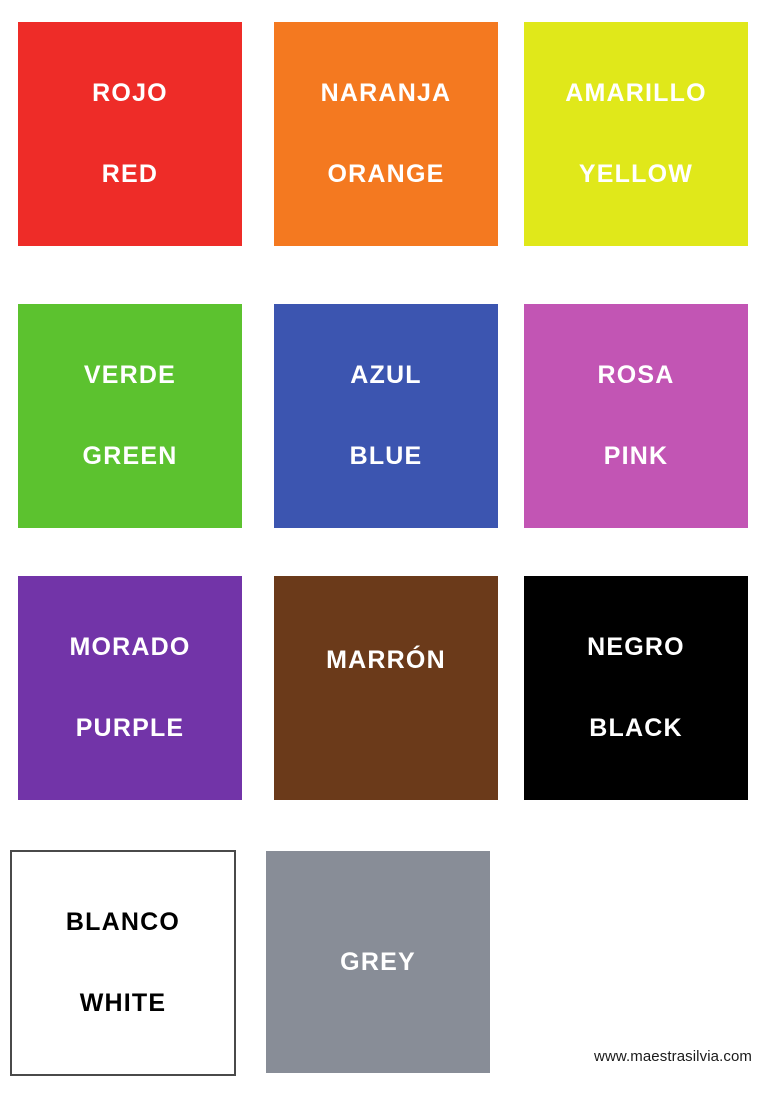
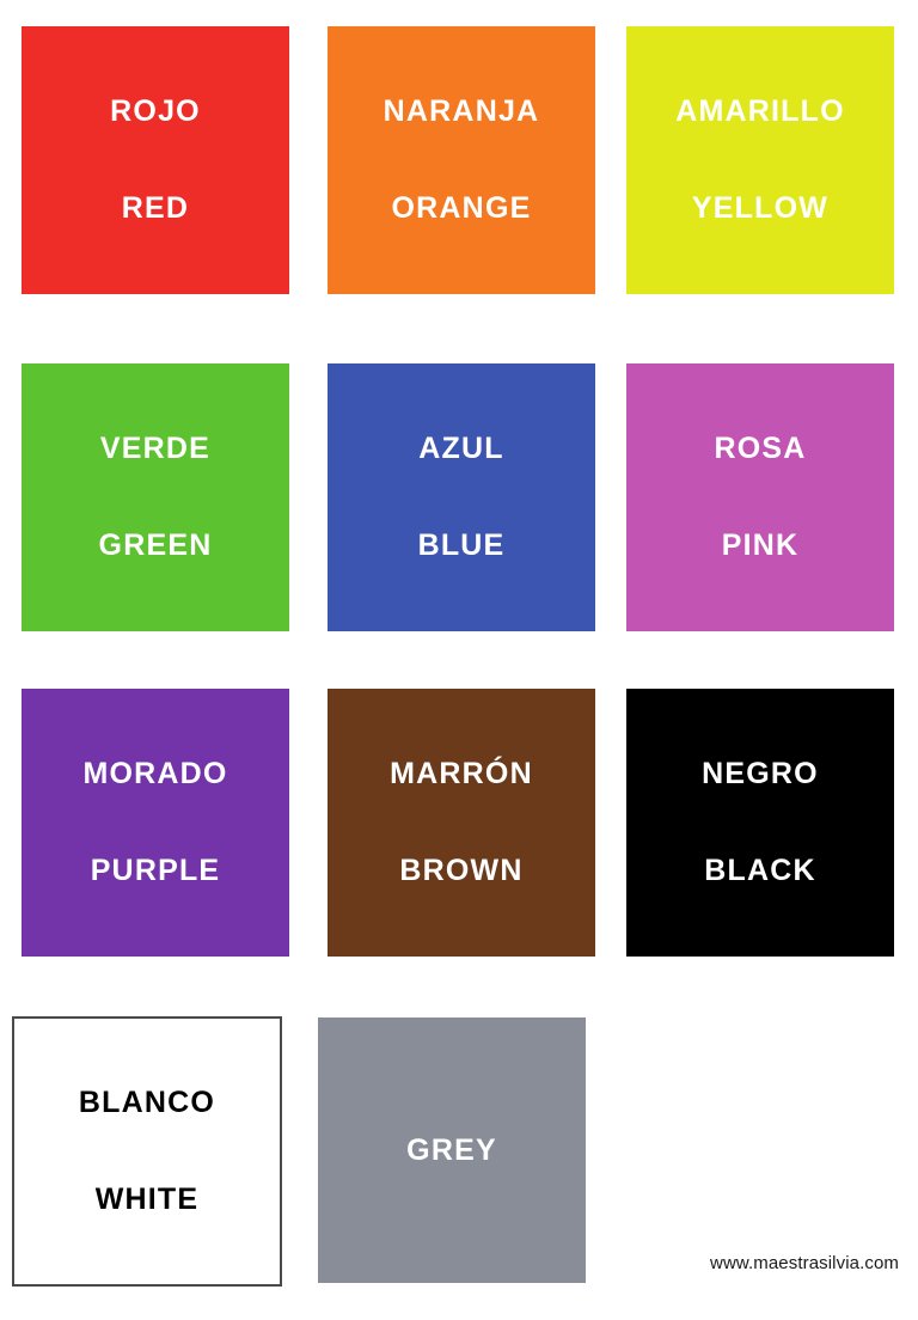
  ROJO
  RED
  NARANJA
  ORANGE
  AMARILLO
  YELLOW
  VERDE
  GREEN
  AZUL
  BLUE
  ROSA
  PINK
  MORADO
  PURPLE
  MARRÓN
+ BROWN
  NEGRO
  BLACK
  BLANCO
  WHITE
  GREY
  www.maestrasilvia.com
